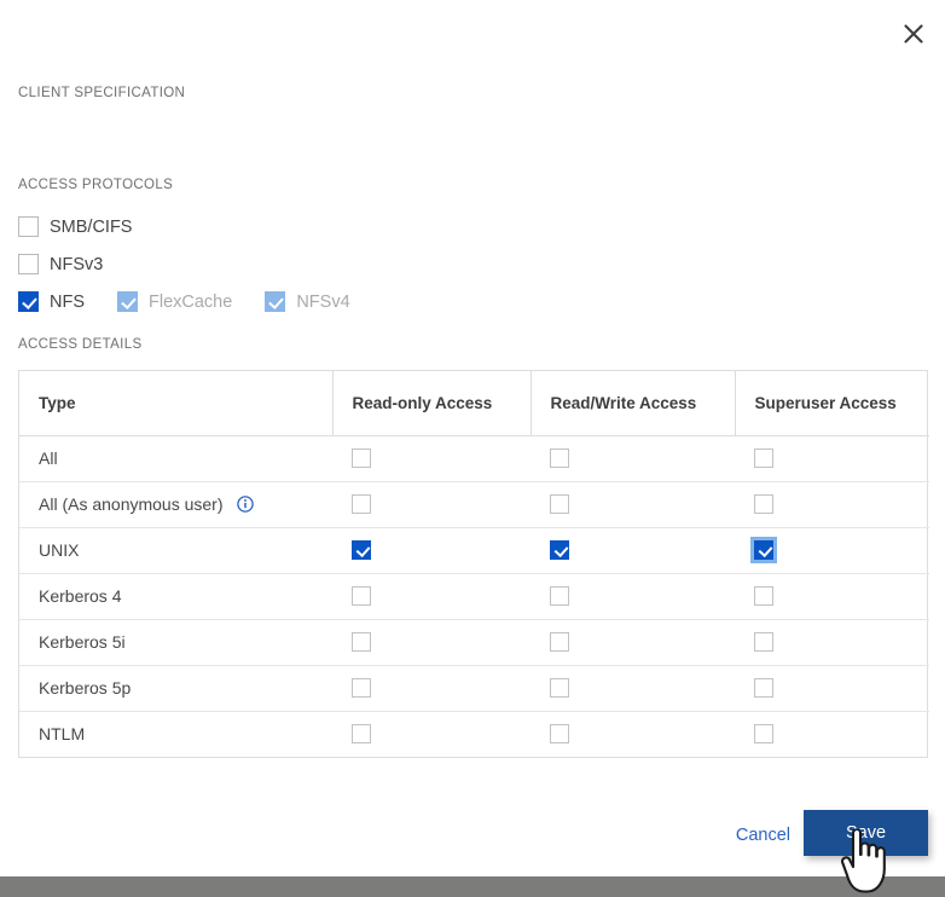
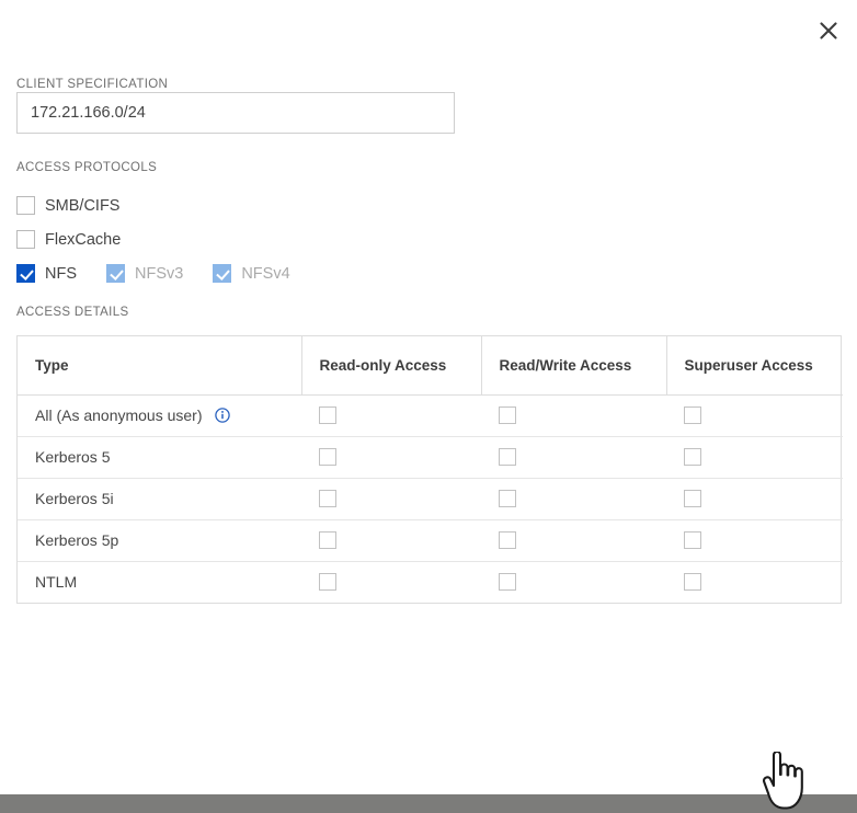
  CLIENT SPECIFICATION
+ 172.21.166.0/24
  ACCESS PROTOCOLS
  SMB/CIFS
- NFSv3
+ FlexCache
  NFS
- FlexCache
+ NFSv3
  NFSv4
  ACCESS DETAILS
  Type	Read-only Access	Read/Write Access	Superuser Access
- All
  All (As anonymous user)
- UNIX
- Kerberos 4
+ Kerberos 5
  Kerberos 5i
  Kerberos 5p
  NTLM
- Cancel
- Save
